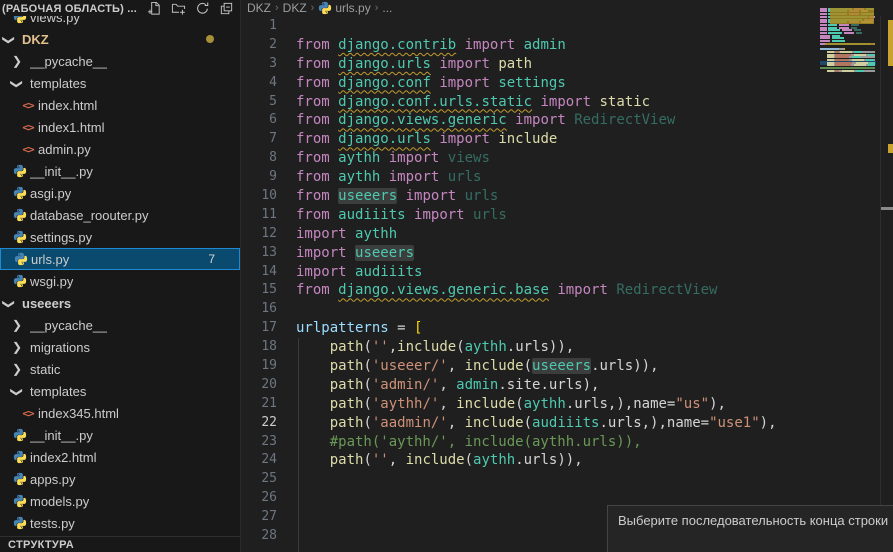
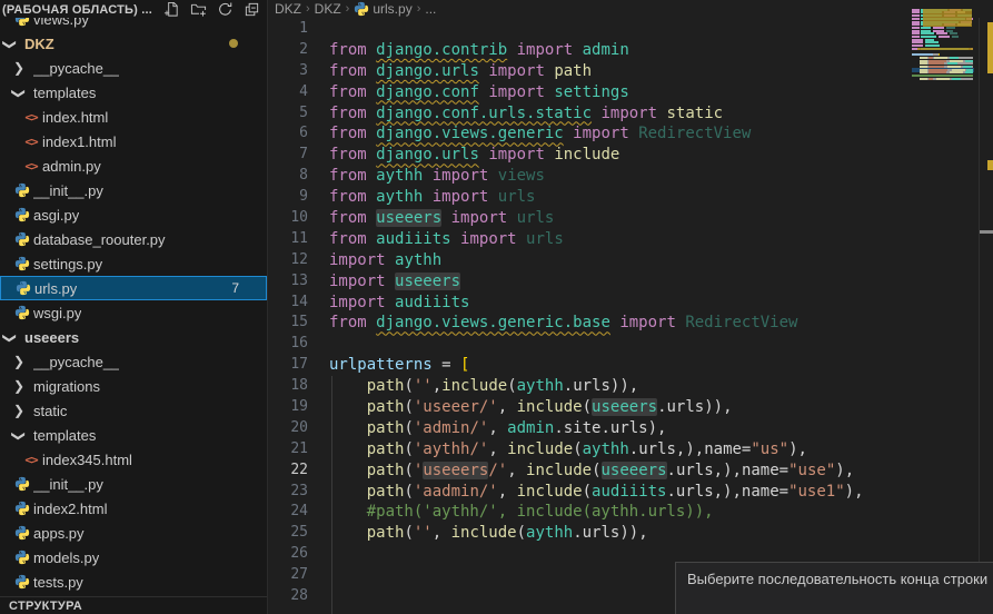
  views.py
  DKZ
  ❯
  __pycache__
  templates
  <>
  index.html
  <>
  index1.html
  <>
  admin.py
  __init__.py
  asgi.py
  database_roouter.py
  settings.py
  urls.py
  7
  wsgi.py
  useeers
  ❯
  __pycache__
  ❯
  migrations
  ❯
  static
  templates
  <>
  index345.html
  __init__.py
  index2.html
  apps.py
  models.py
  tests.py
  (РАБОЧАЯ ОБЛАСТЬ) ...
  СТРУКТУРА
  DKZ
  ›
  DKZ
  ›
  urls.py
  ›
  ...
  1
  2
  3
  4
  5
  6
  7
  8
  9
  10
  11
  12
  13
  14
  15
  16
  17
  18
  19
  20
  21
  22
  23
  24
  25
  26
  27
  28
  from django.contrib import admin
  from django.urls import path
  from django.conf import settings
  from django.conf.urls.static import static
  from django.views.generic import RedirectView
  from django.urls import include
  from aythh import views
  from aythh import urls
  from useeers import urls
  from audiiits import urls
  import aythh
  import useeers
  import audiiits
  from django.views.generic.base import RedirectView
  urlpatterns = [
  path('',include(aythh.urls)),
  path('useeer/', include(useeers.urls)),
  path('admin/', admin.site.urls),
  path('aythh/', include(aythh.urls,),name="us"),
+ path('useeers/', include(useeers.urls,),name="use"),
  path('aadmin/', include(audiiits.urls,),name="use1"),
  #path('aythh/', include(aythh.urls)),
  path('', include(aythh.urls)),
  Выберите последовательность конца строки
